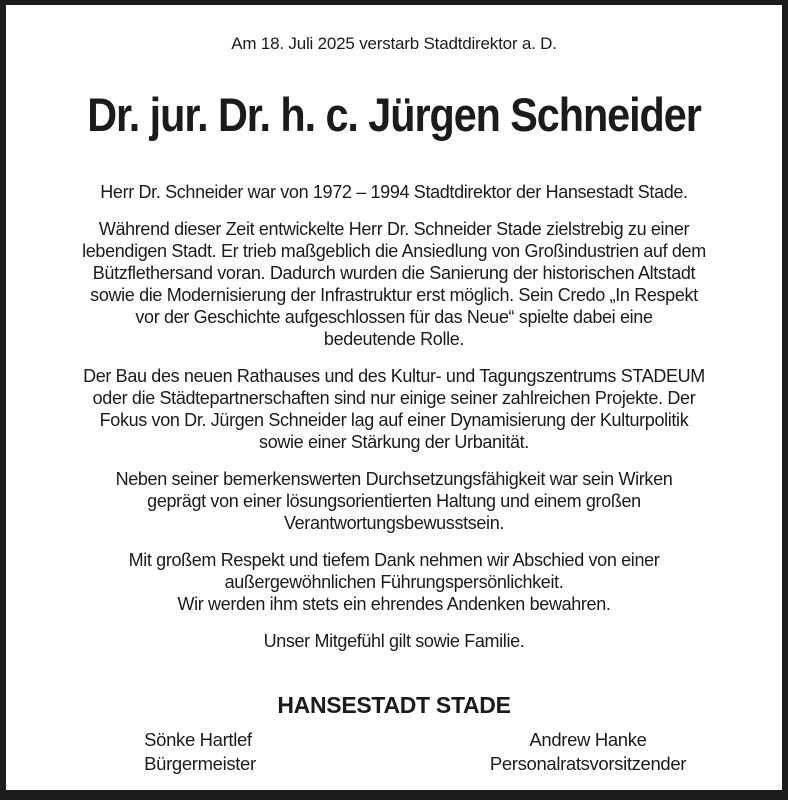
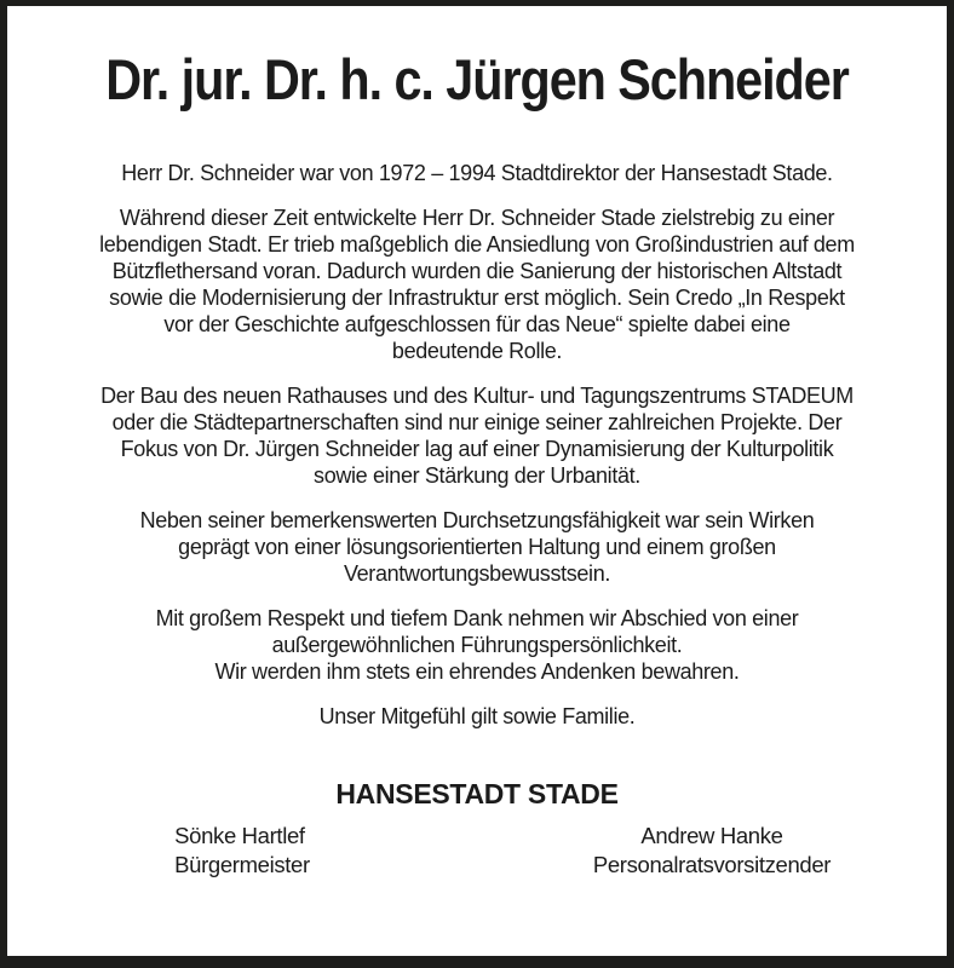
- Am 18. Juli 2025 verstarb Stadtdirektor a. D.
  Dr. jur. Dr. h. c. Jürgen Schneider
  Herr Dr. Schneider war von 1972 – 1994 Stadtdirektor der Hansestadt Stade.
  Während dieser Zeit entwickelte Herr Dr. Schneider Stade zielstrebig zu einer
  lebendigen Stadt. Er trieb maßgeblich die Ansiedlung von Großindustrien auf dem
  Bützflethersand voran. Dadurch wurden die Sanierung der historischen Altstadt
  sowie die Modernisierung der Infrastruktur erst möglich. Sein Credo „In Respekt
  vor der Geschichte aufgeschlossen für das Neue“ spielte dabei eine
  bedeutende Rolle.
  Der Bau des neuen Rathauses und des Kultur- und Tagungszentrums STADEUM
  oder die Städtepartnerschaften sind nur einige seiner zahlreichen Projekte. Der
  Fokus von Dr. Jürgen Schneider lag auf einer Dynamisierung der Kulturpolitik
  sowie einer Stärkung der Urbanität.
  Neben seiner bemerkenswerten Durchsetzungsfähigkeit war sein Wirken
  geprägt von einer lösungsorientierten Haltung und einem großen
  Verantwortungsbewusstsein.
  Mit großem Respekt und tiefem Dank nehmen wir Abschied von einer
  außergewöhnlichen Führungspersönlichkeit.
  Wir werden ihm stets ein ehrendes Andenken bewahren.
  Unser Mitgefühl gilt sowie Familie.
  HANSESTADT STADE
  Sönke Hartlef
  Bürgermeister
  Andrew Hanke
  Personalratsvorsitzender
